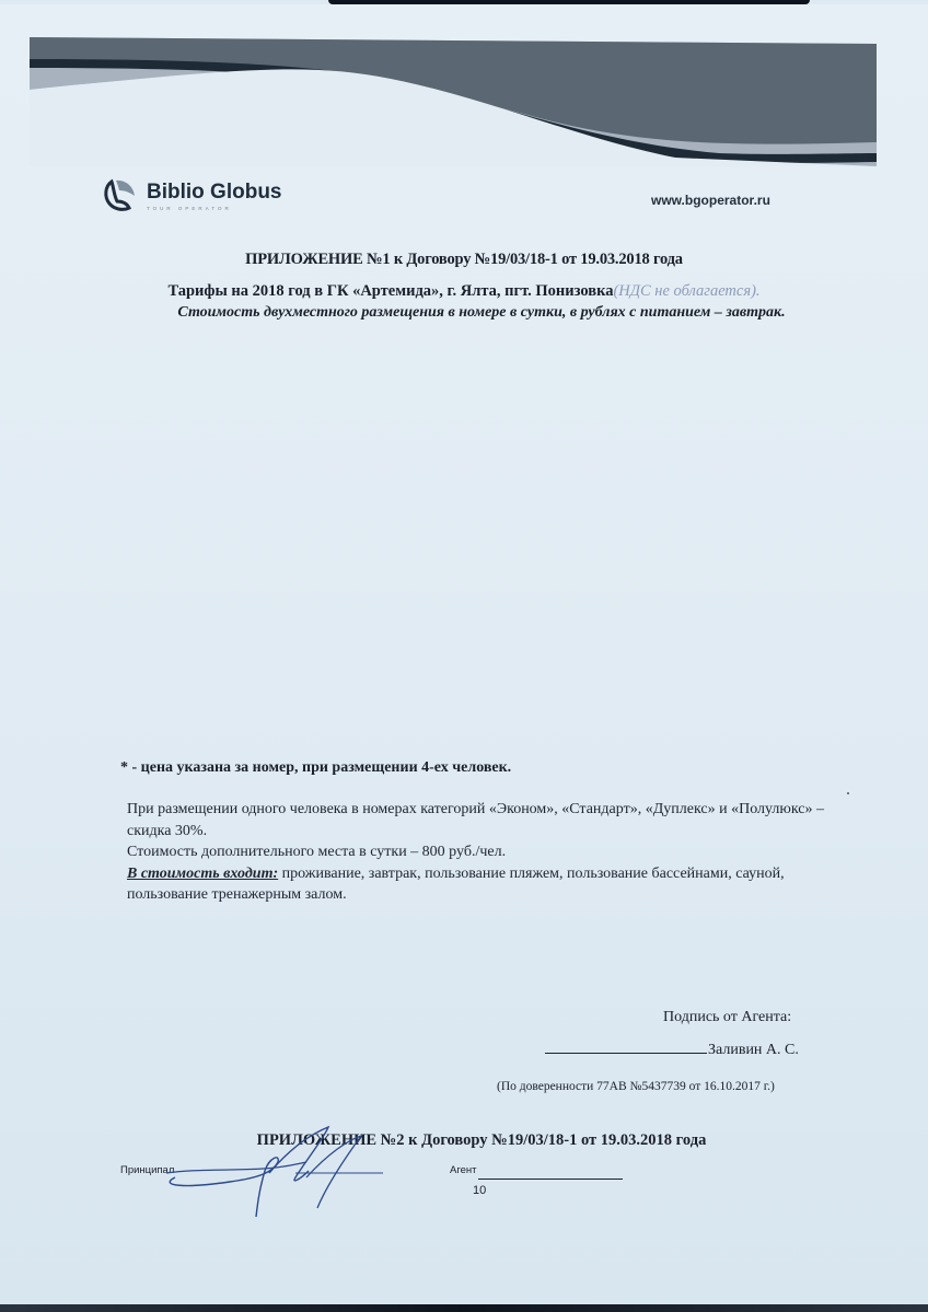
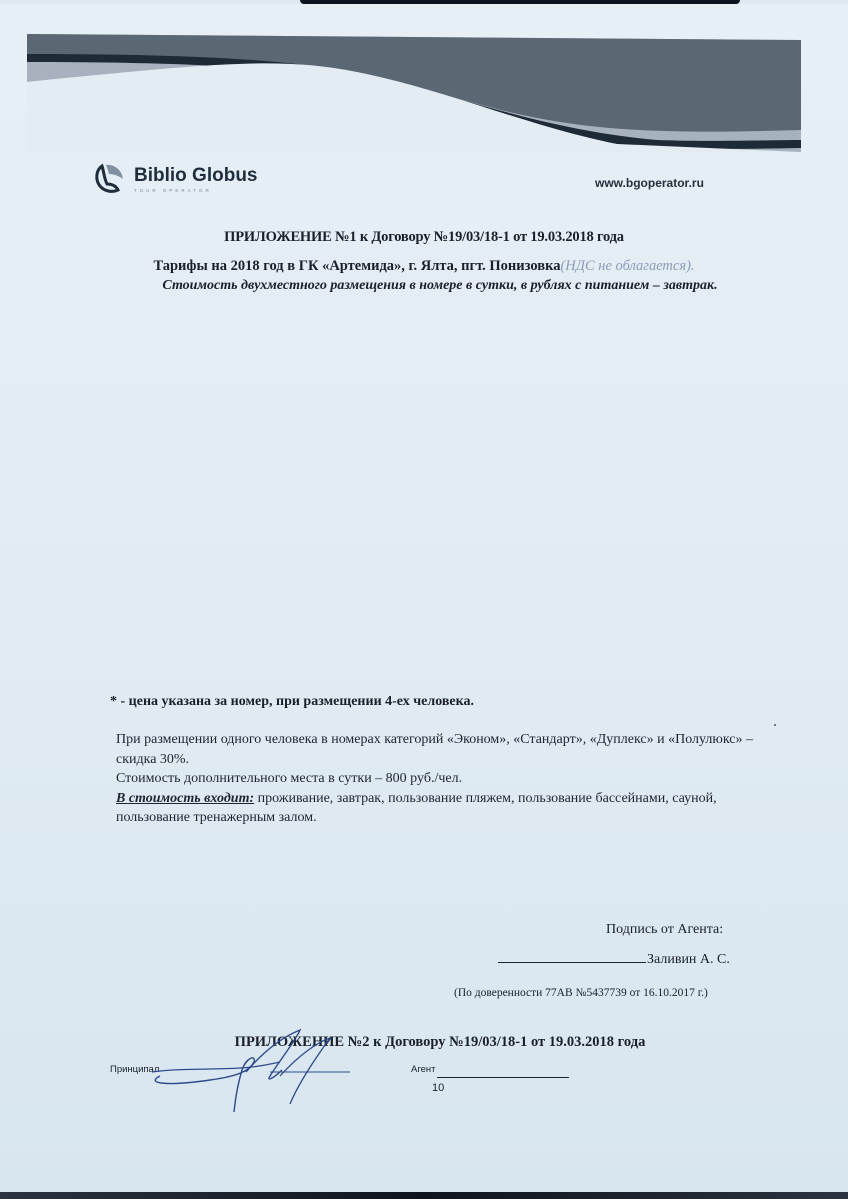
  Biblio Globus
  www.bgoperator.ru
  ПРИЛОЖЕНИЕ №1 к Договору №19/03/18-1 от 19.03.2018 года
  Тарифы на 2018 год в ГК «Артемида», г. Ялта, пгт. Понизовка(НДС не облагается).
  Стоимость двухместного размещения в номере в сутки, в рублях с питанием – завтрак.
- * - цена указана за номер, при размещении 4-ех человек.
+ * - цена указана за номер, при размещении 4-ех человека.
  При размещении одного человека в номерах категорий «Эконом», «Стандарт», «Дуплекс» и «Полулюкс» – скидка 30%.
  Стоимость дополнительного места в сутки – 800 руб./чел.
  В стоимость входит: проживание, завтрак, пользование пляжем, пользование бассейнами, сауной, пользование тренажерным залом.
  Подпись от Агента:
  Заливин А. С.
  (По доверенности 77АВ №5437739 от 16.10.2017 г.)
  ПРИЛОЖЕНИЕ №2 к Договору №19/03/18-1 от 19.03.2018 года
  Принципал
  Агент
  10
